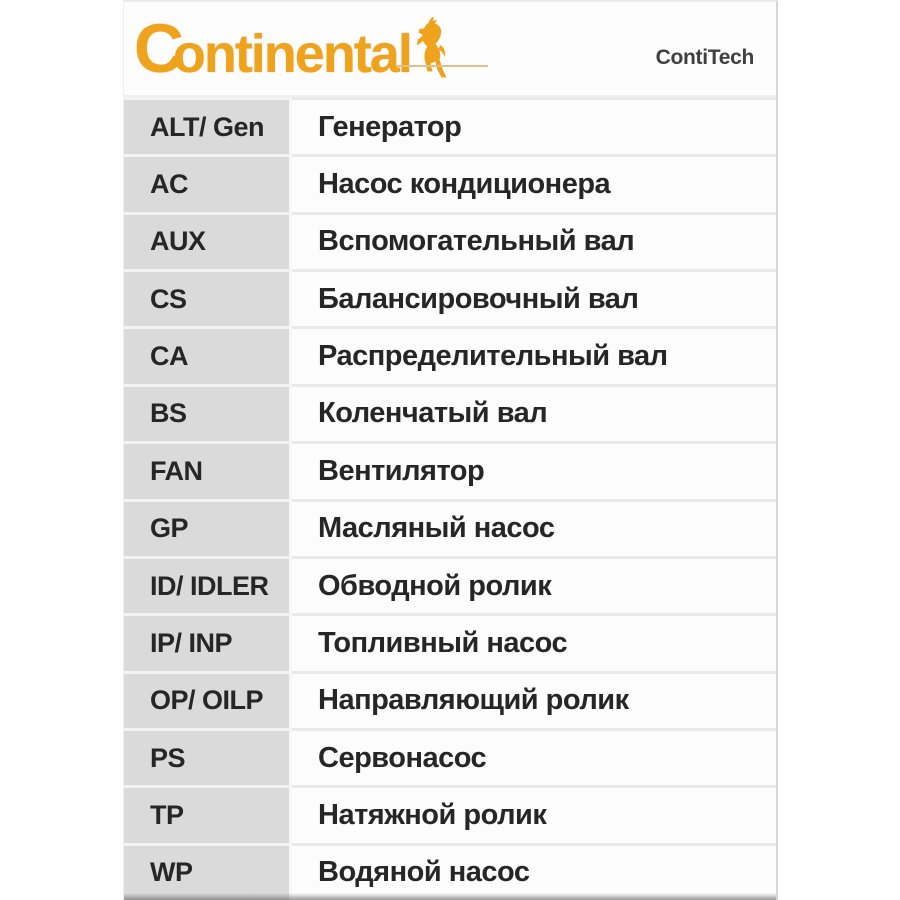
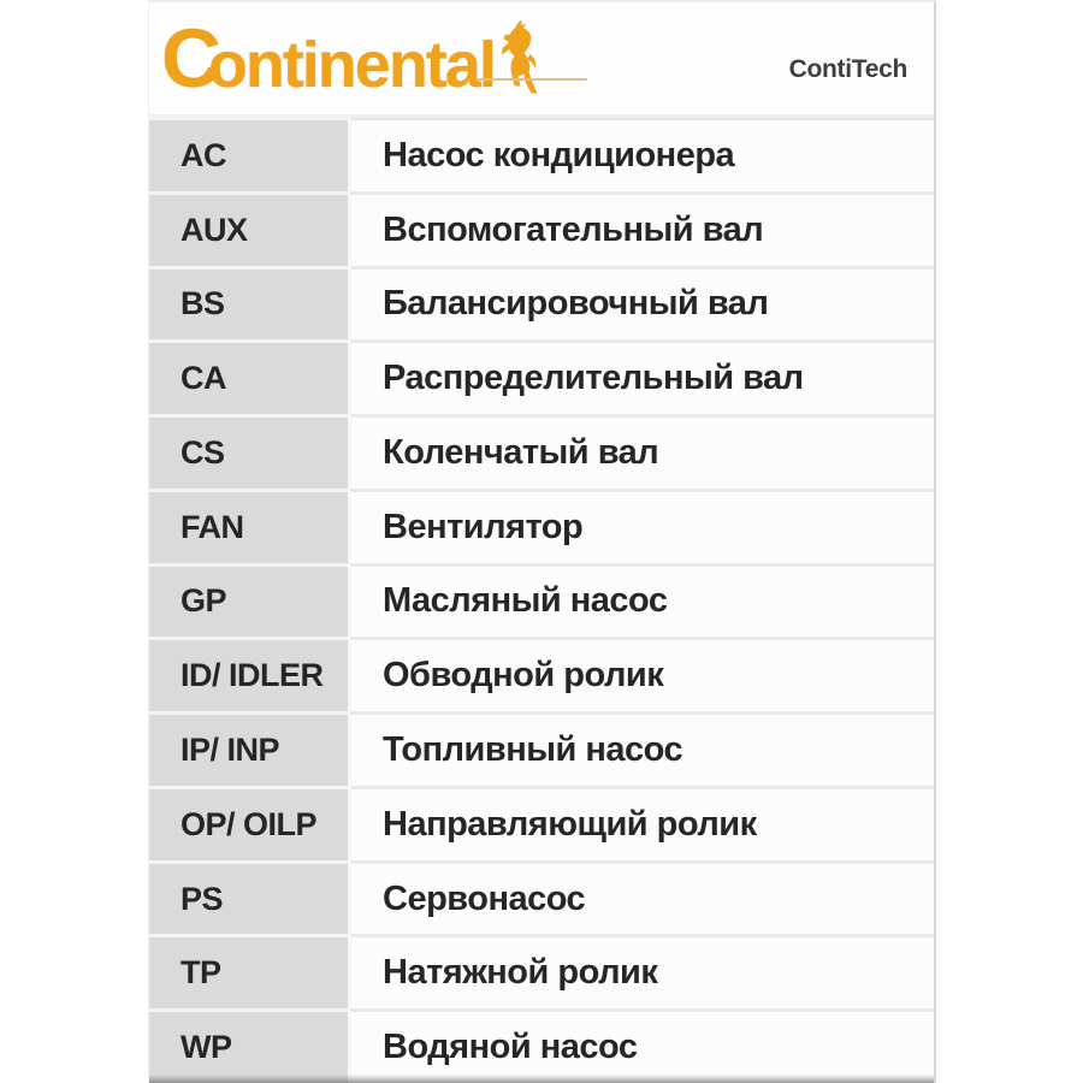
  Continental
  ContiTech
- ALT/ Gen
- Генератор
  AC
  Насос кондиционера
  AUX
  Вспомогательный вал
- CS
+ BS
  Балансировочный вал
  CA
  Распределительный вал
- BS
+ CS
  Коленчатый вал
  FAN
  Вентилятор
  GP
  Масляный насос
  ID/ IDLER
  Обводной ролик
  IP/ INP
  Топливный насос
  OP/ OILP
  Направляющий ролик
  PS
  Сервонасос
  TP
  Натяжной ролик
  WP
  Водяной насос
